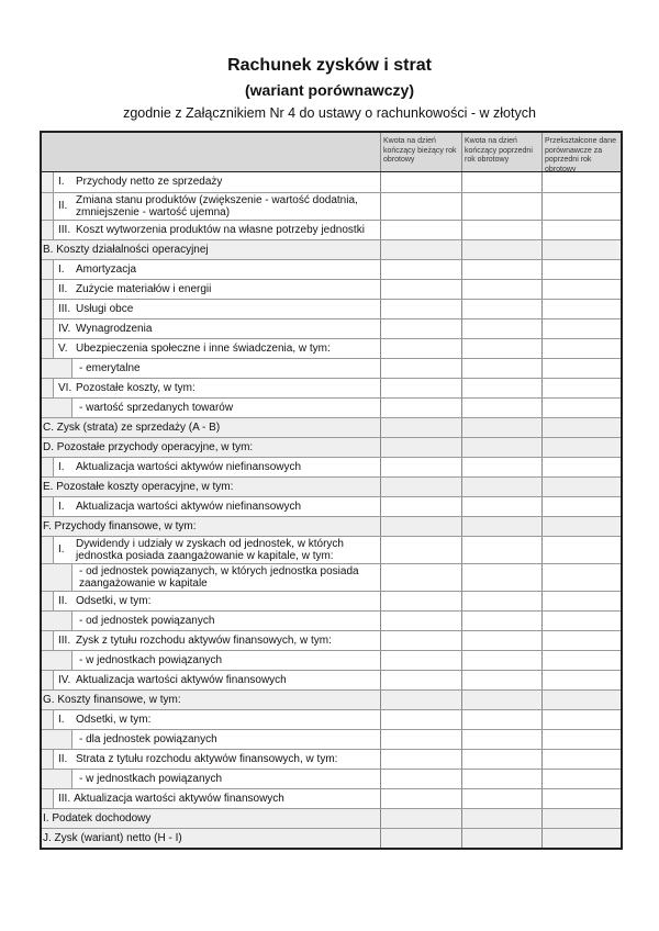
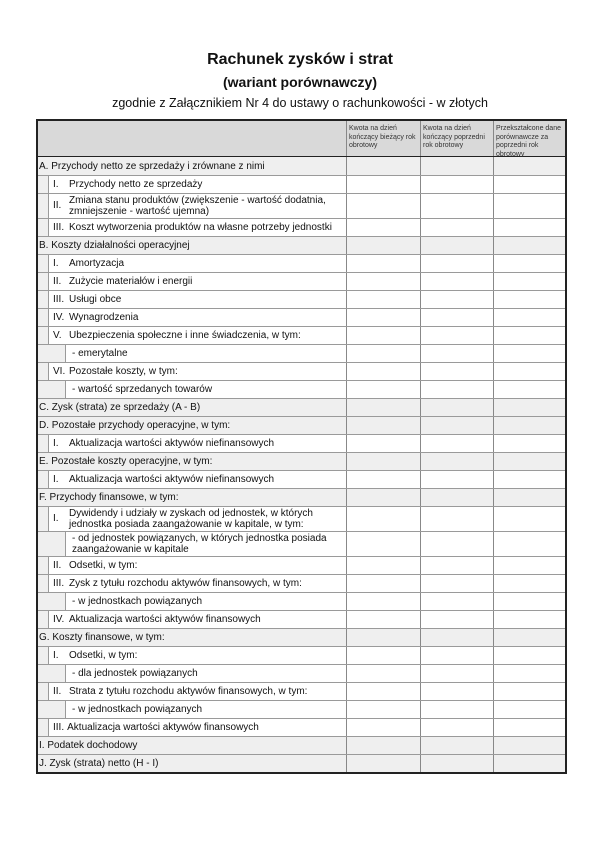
  Rachunek zysków i strat
  (wariant porównawczy)
  zgodnie z Załącznikiem Nr 4 do ustawy o rachunkowości - w złotych
+ A. Przychody netto ze sprzedaży i zrównane z nimi
  I.
  Przychody netto ze sprzedaży
  II.
  Zmiana stanu produktów (zwiększenie - wartość dodatnia, zmniejszenie - wartość ujemna)
  III.
  Koszt wytworzenia produktów na własne potrzeby jednostki
  B. Koszty działalności operacyjnej
  I.
  Amortyzacja
  II.
  Zużycie materiałów i energii
  III.
  Usługi obce
  IV.
  Wynagrodzenia
  V.
  Ubezpieczenia społeczne i inne świadczenia, w tym:
  - emerytalne
  VI.
  Pozostałe koszty, w tym:
  - wartość sprzedanych towarów
  C. Zysk (strata) ze sprzedaży (A - B)
  D. Pozostałe przychody operacyjne, w tym:
  I.
  Aktualizacja wartości aktywów niefinansowych
  E. Pozostałe koszty operacyjne, w tym:
  I.
  Aktualizacja wartości aktywów niefinansowych
  F. Przychody finansowe, w tym:
  I.
  Dywidendy i udziały w zyskach od jednostek, w których jednostka posiada zaangażowanie w kapitale, w tym:
  - od jednostek powiązanych, w których jednostka posiada zaangażowanie w kapitale
  II.
  Odsetki, w tym:
- - od jednostek powiązanych
  III.
  Zysk z tytułu rozchodu aktywów finansowych, w tym:
  - w jednostkach powiązanych
  IV.
  Aktualizacja wartości aktywów finansowych
  G. Koszty finansowe, w tym:
  I.
  Odsetki, w tym:
  - dla jednostek powiązanych
  II.
  Strata z tytułu rozchodu aktywów finansowych, w tym:
  - w jednostkach powiązanych
  III.
  Aktualizacja wartości aktywów finansowych
  I. Podatek dochodowy
- J. Zysk (wariant) netto (H - I)
+ J. Zysk (strata) netto (H - I)
